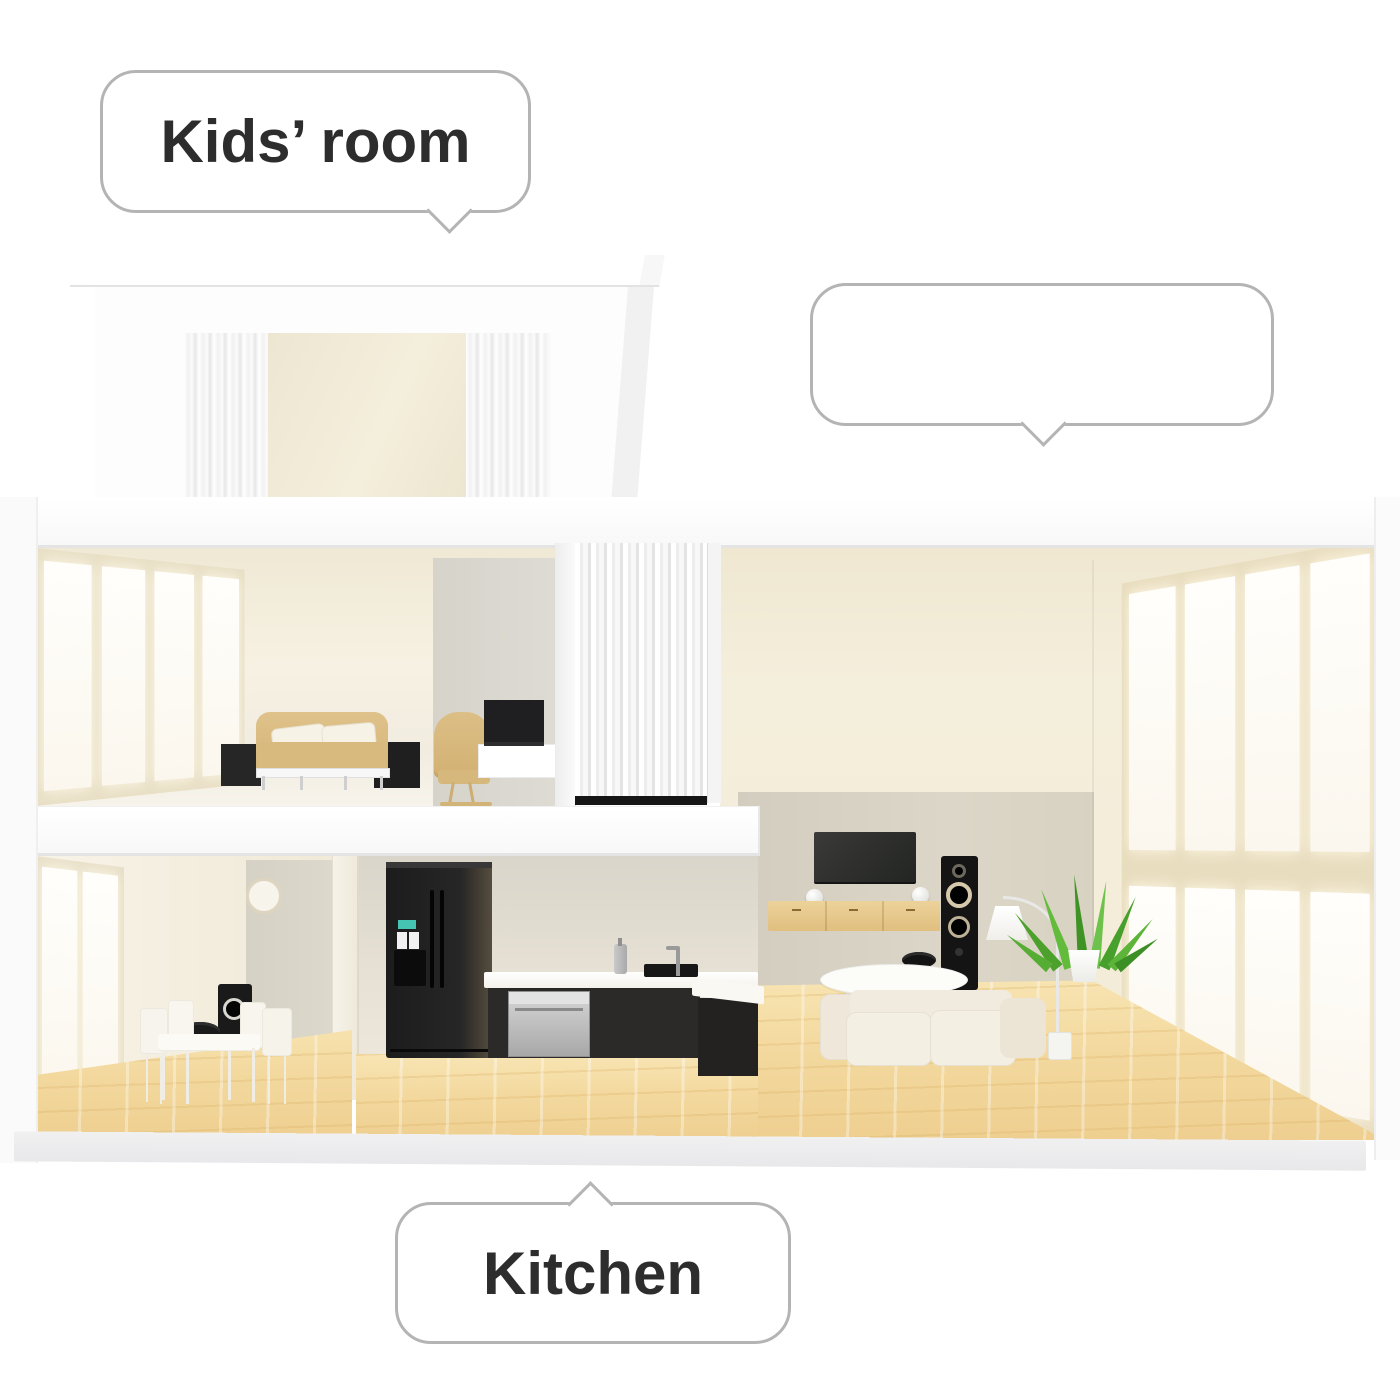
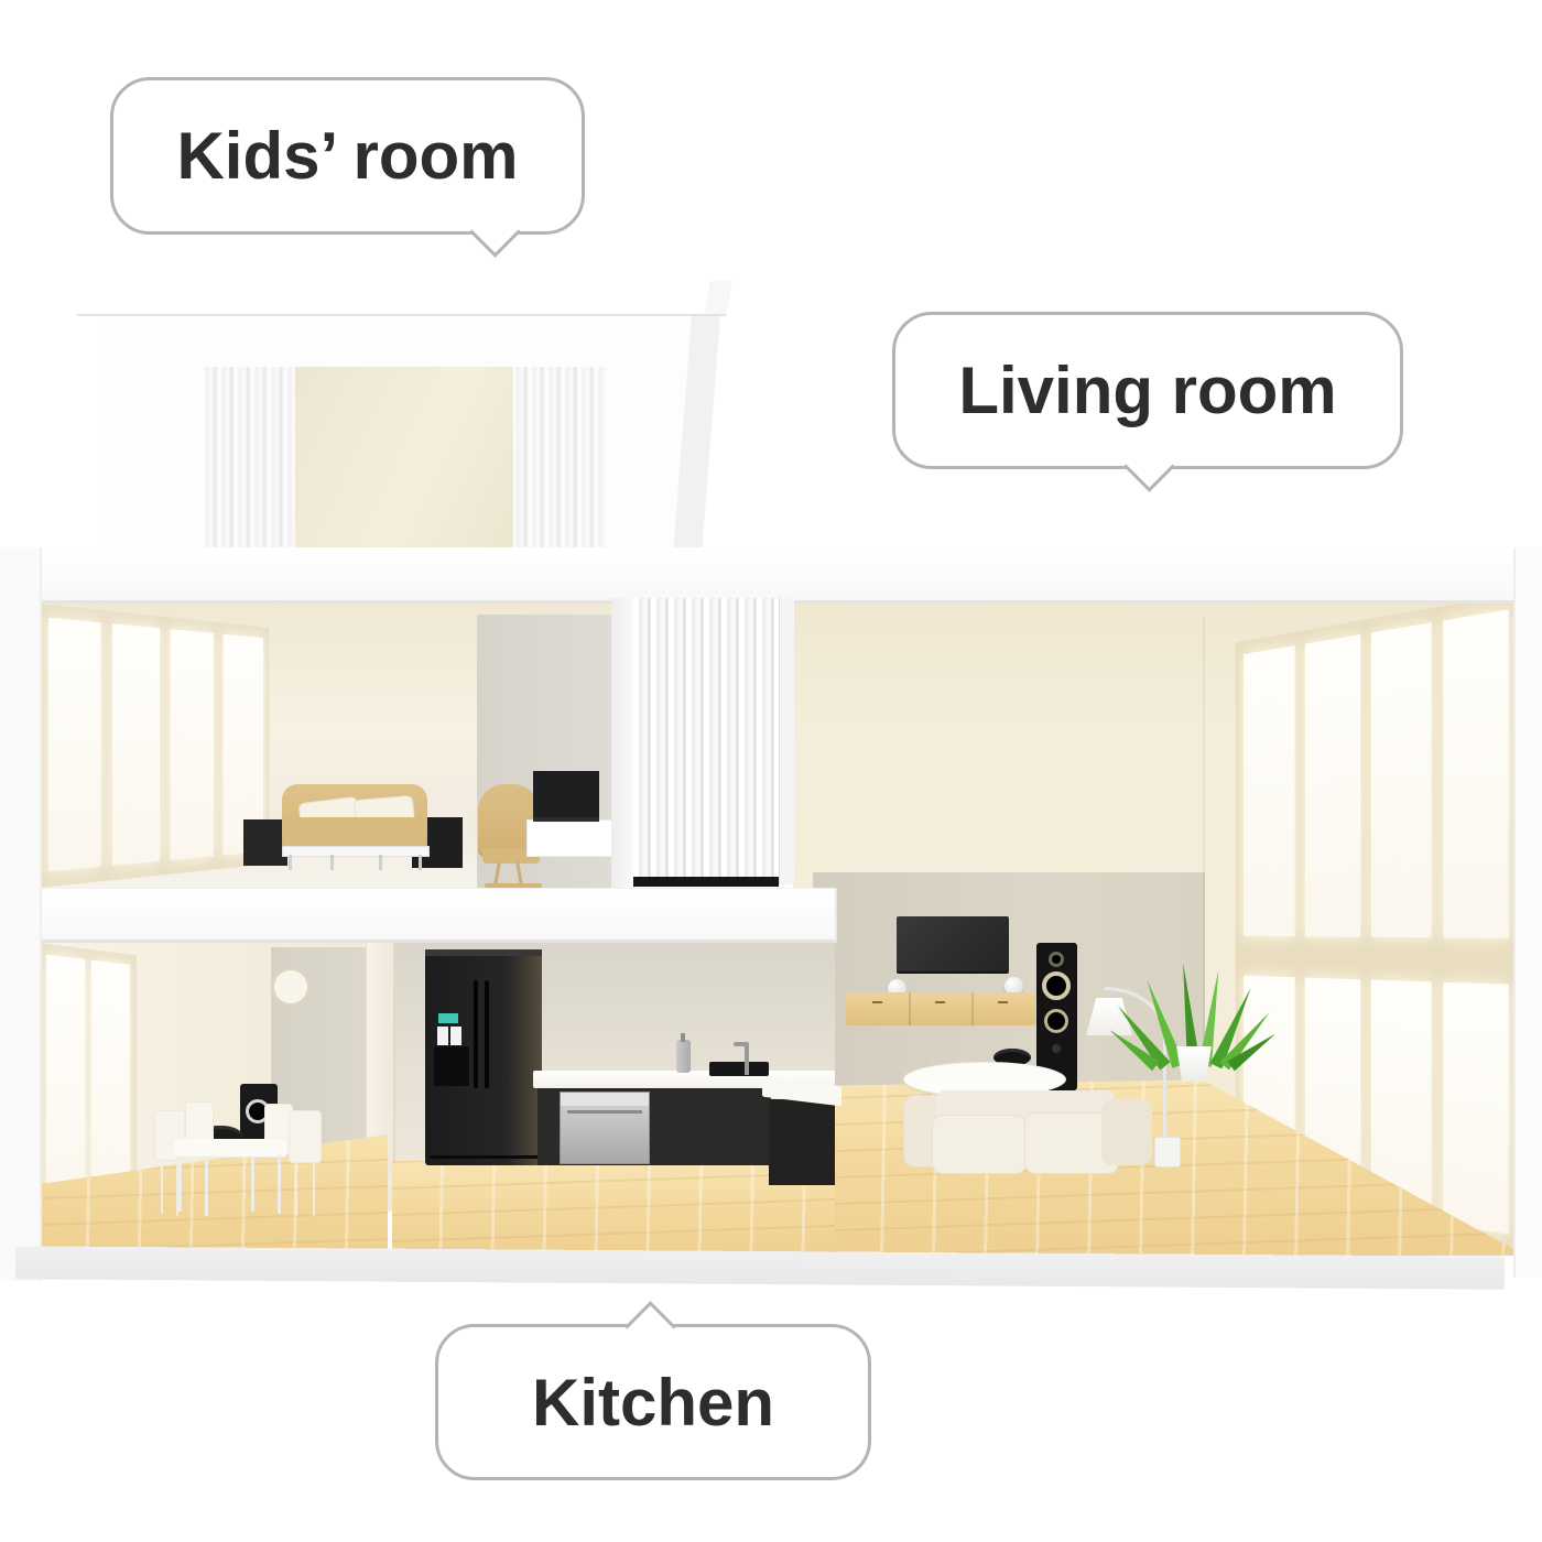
  Kids’ room
+ Living room
  Kitchen
